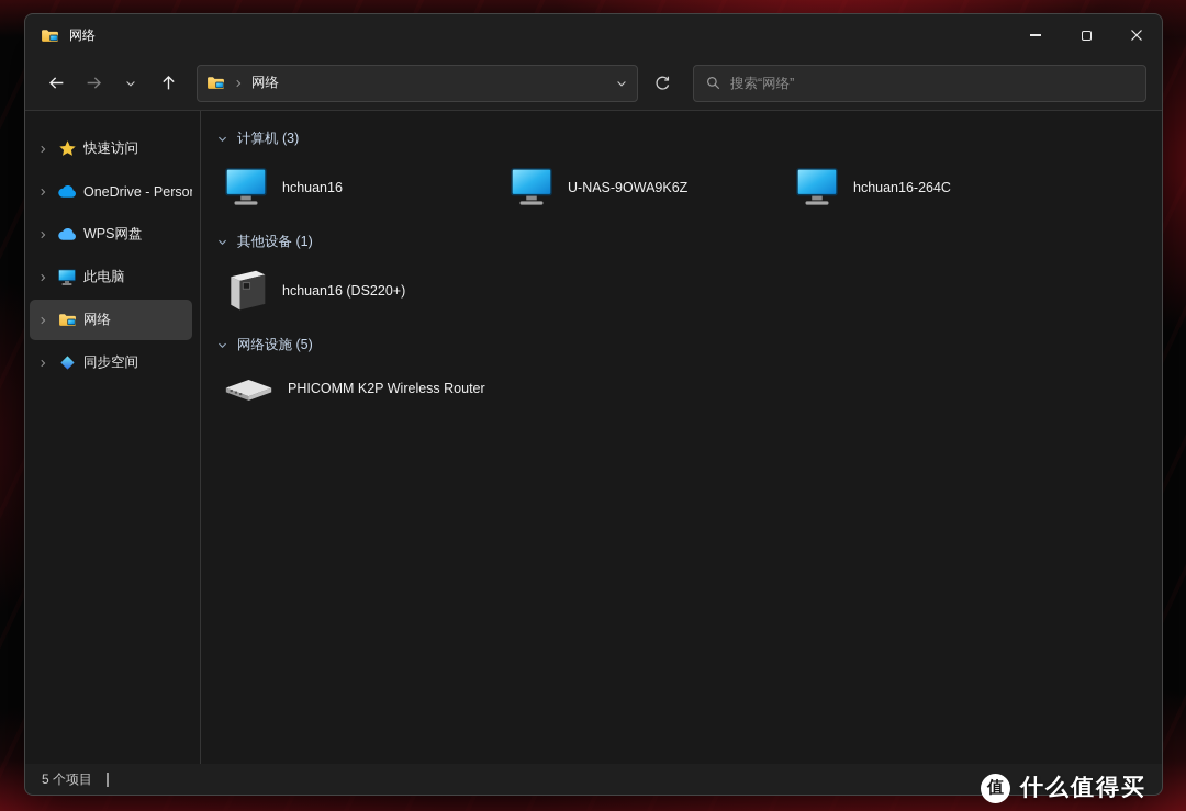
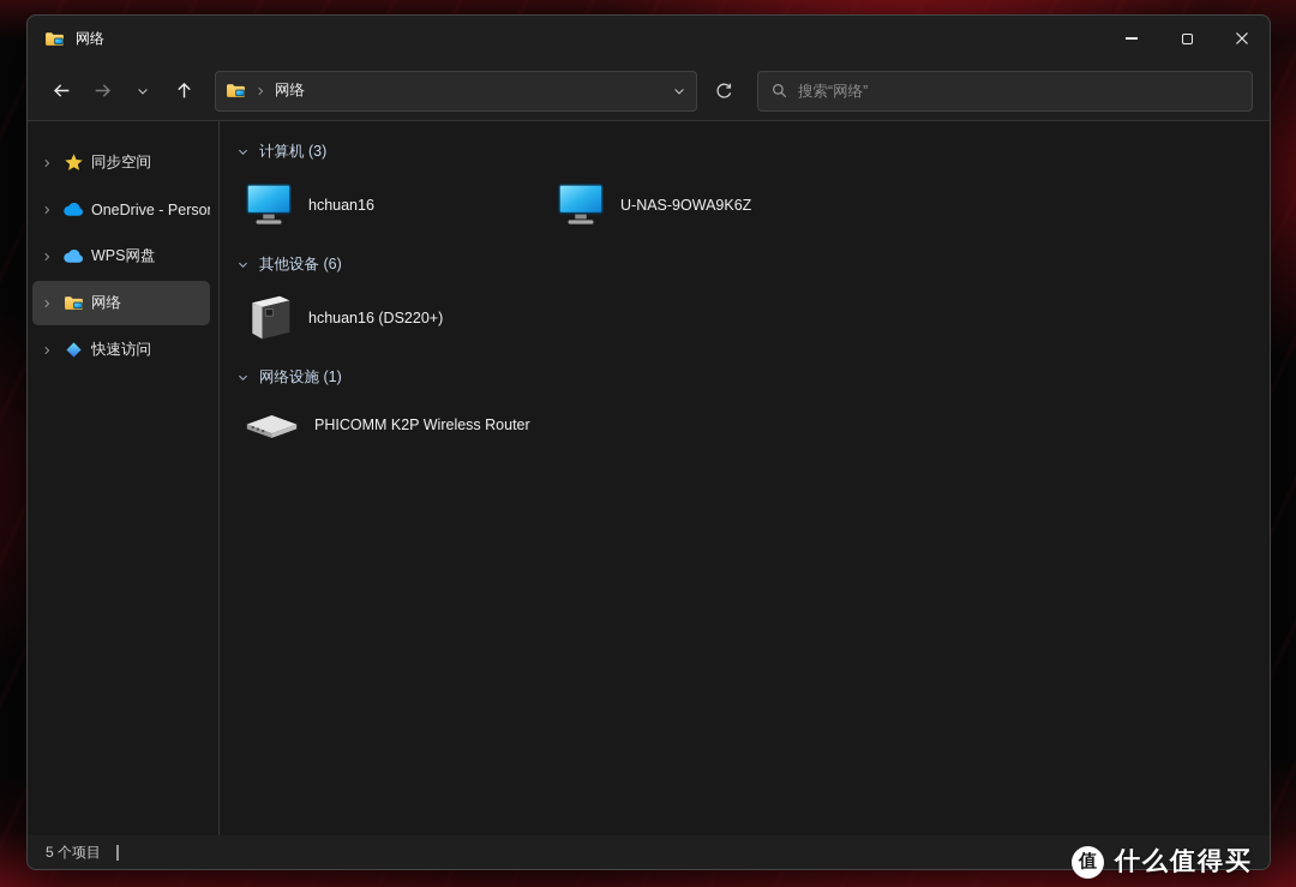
  网络
  网络
  搜索“网络”
- 快速访问
+ 同步空间
  OneDrive - Perso
  WPS网盘
- 此电脑
  网络
- 同步空间
+ 快速访问
  计算机 (3)
  hchuan16
  U-NAS-9OWA9K6Z
- hchuan16-264C
- 其他设备 (1)
+ 其他设备 (6)
  hchuan16 (DS220+)
- 网络设施 (5)
+ 网络设施 (1)
  PHICOMM K2P Wireless Router
  5 个项目
  值
  什么值得买
